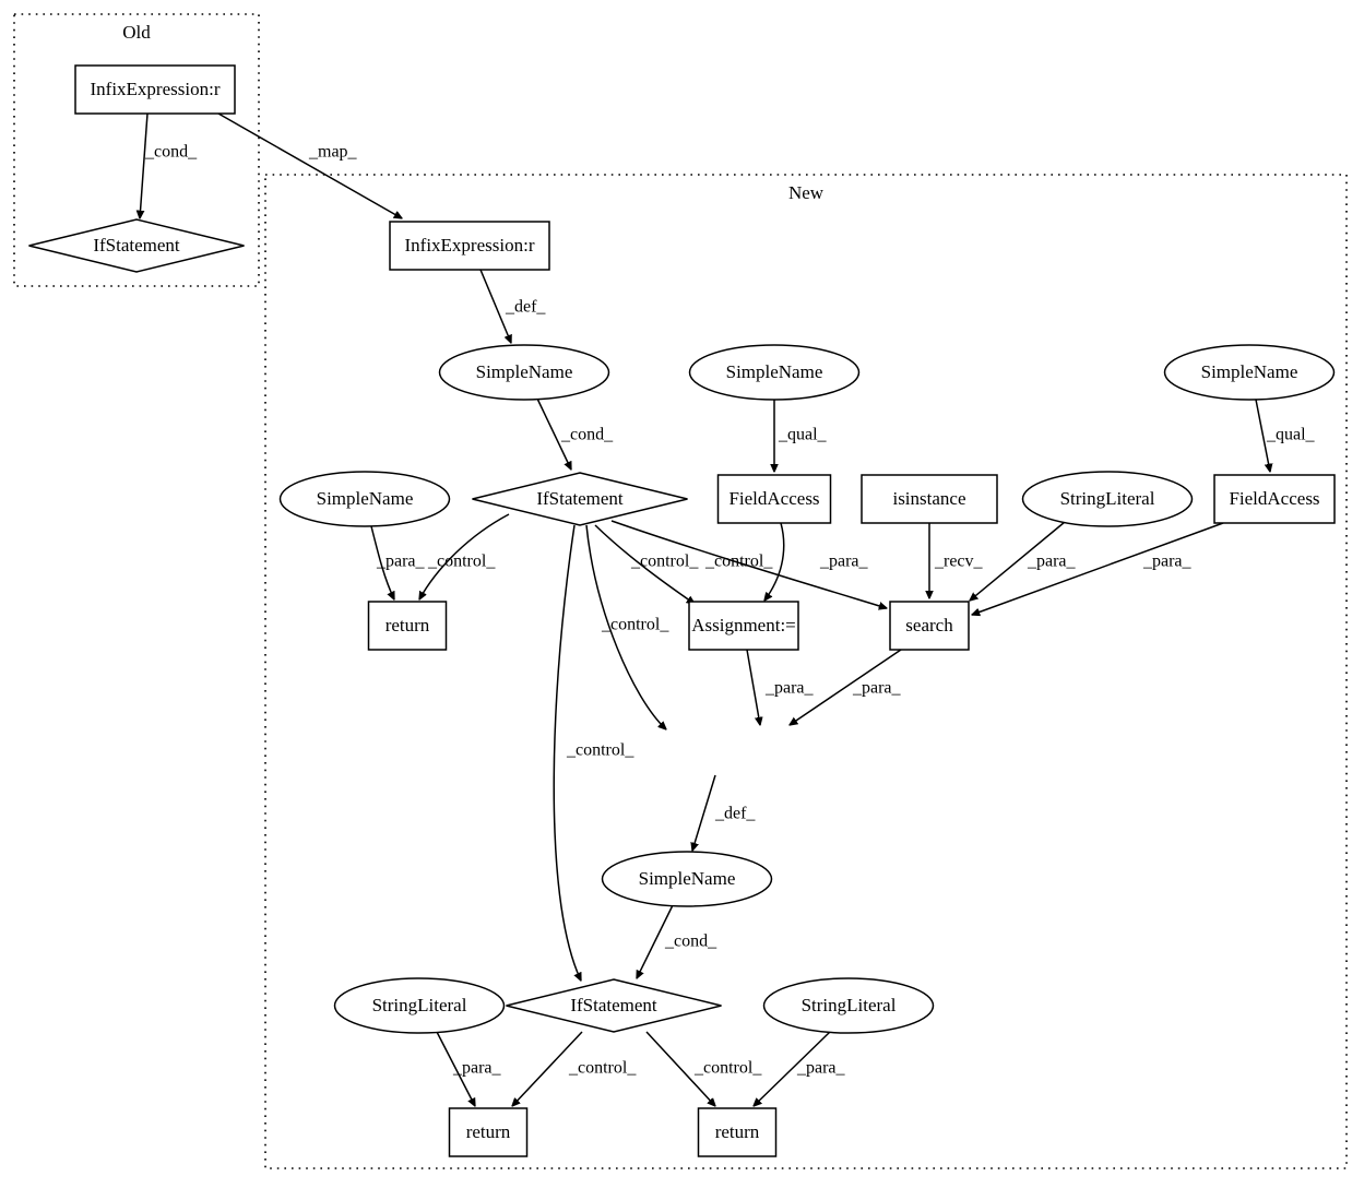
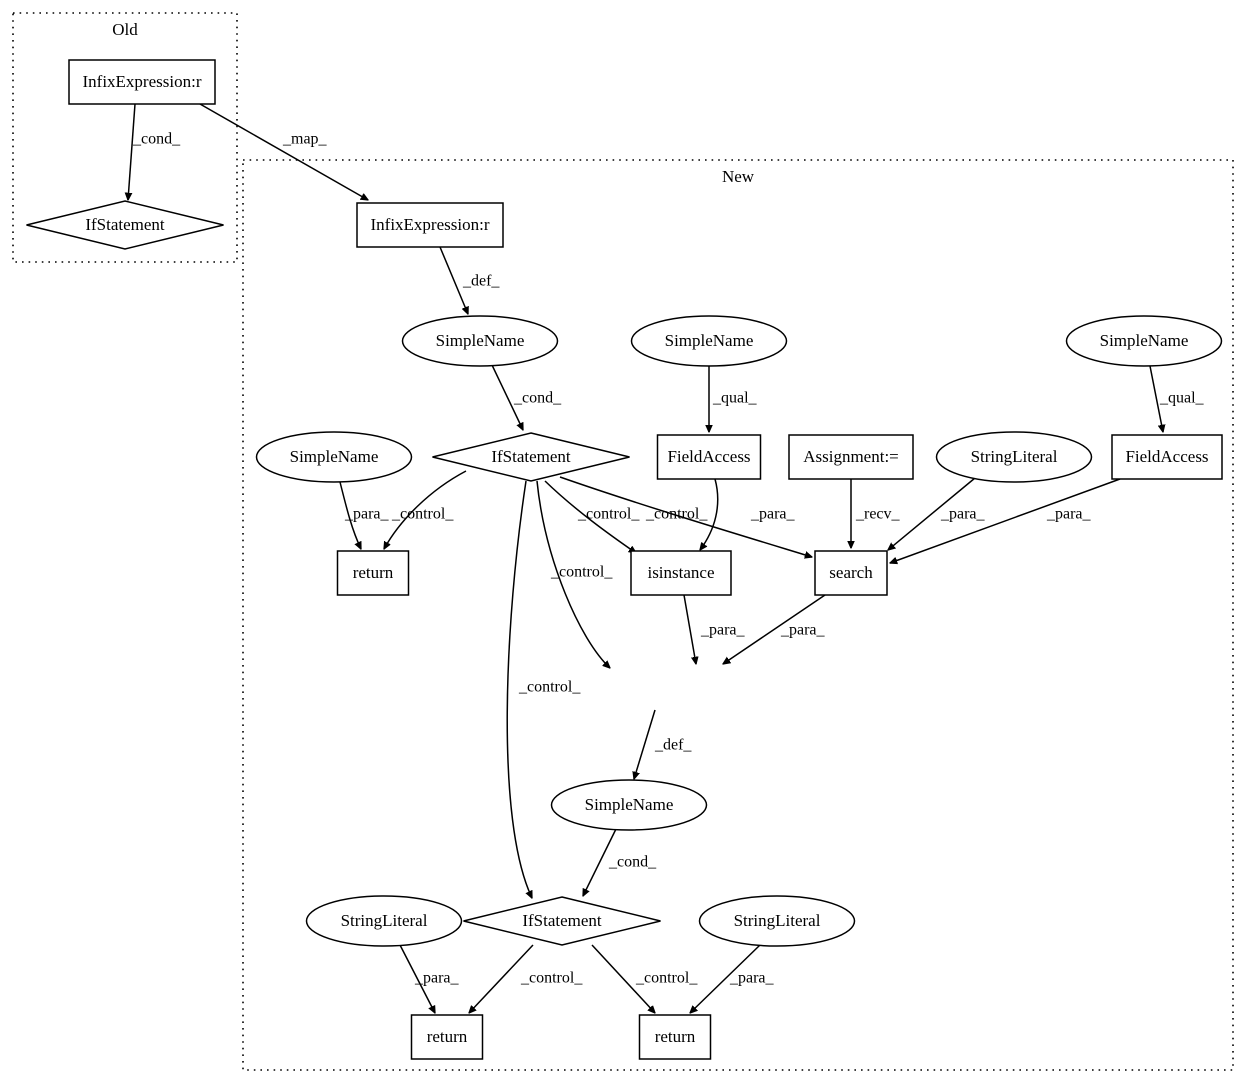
  Old
  New
  _cond_
  _map_
  _def_
  _cond_
  _qual_
  _qual_
  _para_
  _control_
  _control_
  _control_
  _control_
  _control_
  _para_
  _recv_
  _para_
  _para_
  _para_
  _para_
  _def_
  _cond_
  _para_
  _control_
  _control_
  _para_
  InfixExpression:r
  IfStatement
  InfixExpression:r
  SimpleName
  SimpleName
  SimpleName
  IfStatement
  SimpleName
  FieldAccess
- isinstance
+ Assignment:=
  StringLiteral
  FieldAccess
  return
- Assignment:=
+ isinstance
  search
  SimpleName
  IfStatement
  StringLiteral
  StringLiteral
  return
  return
